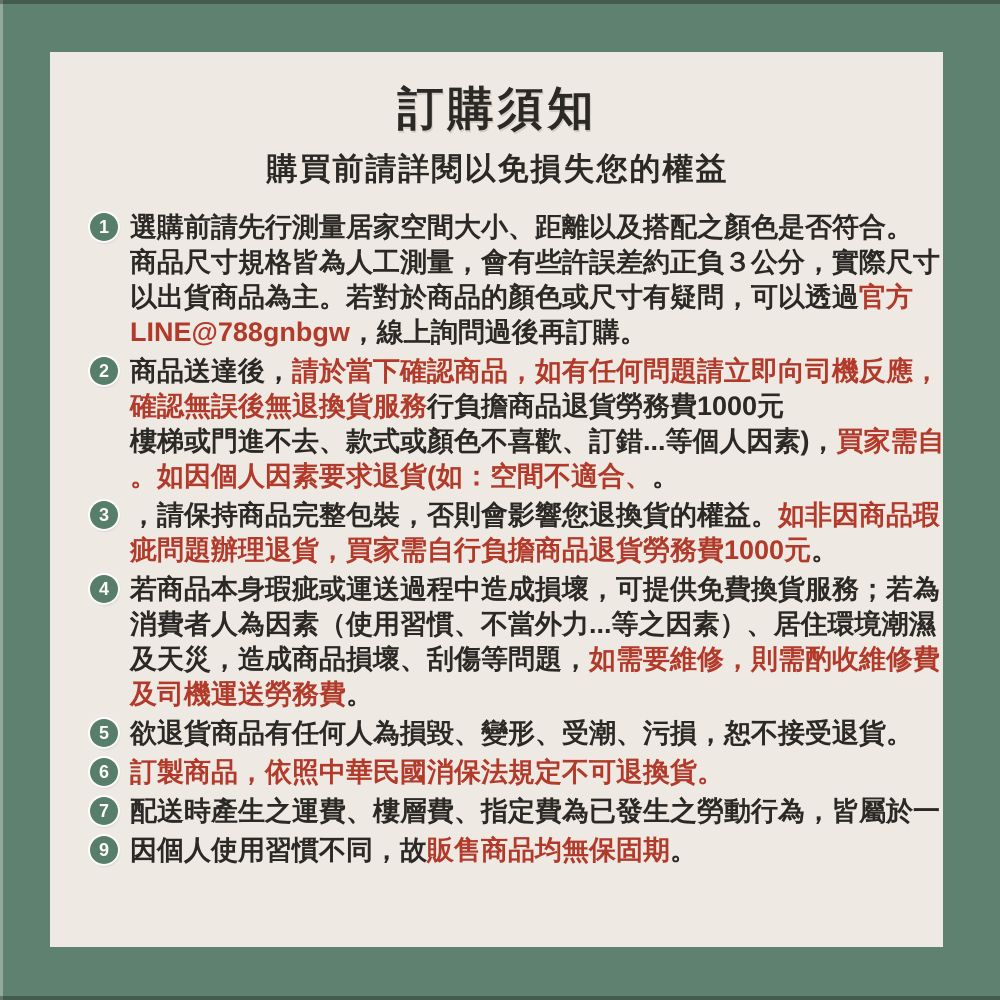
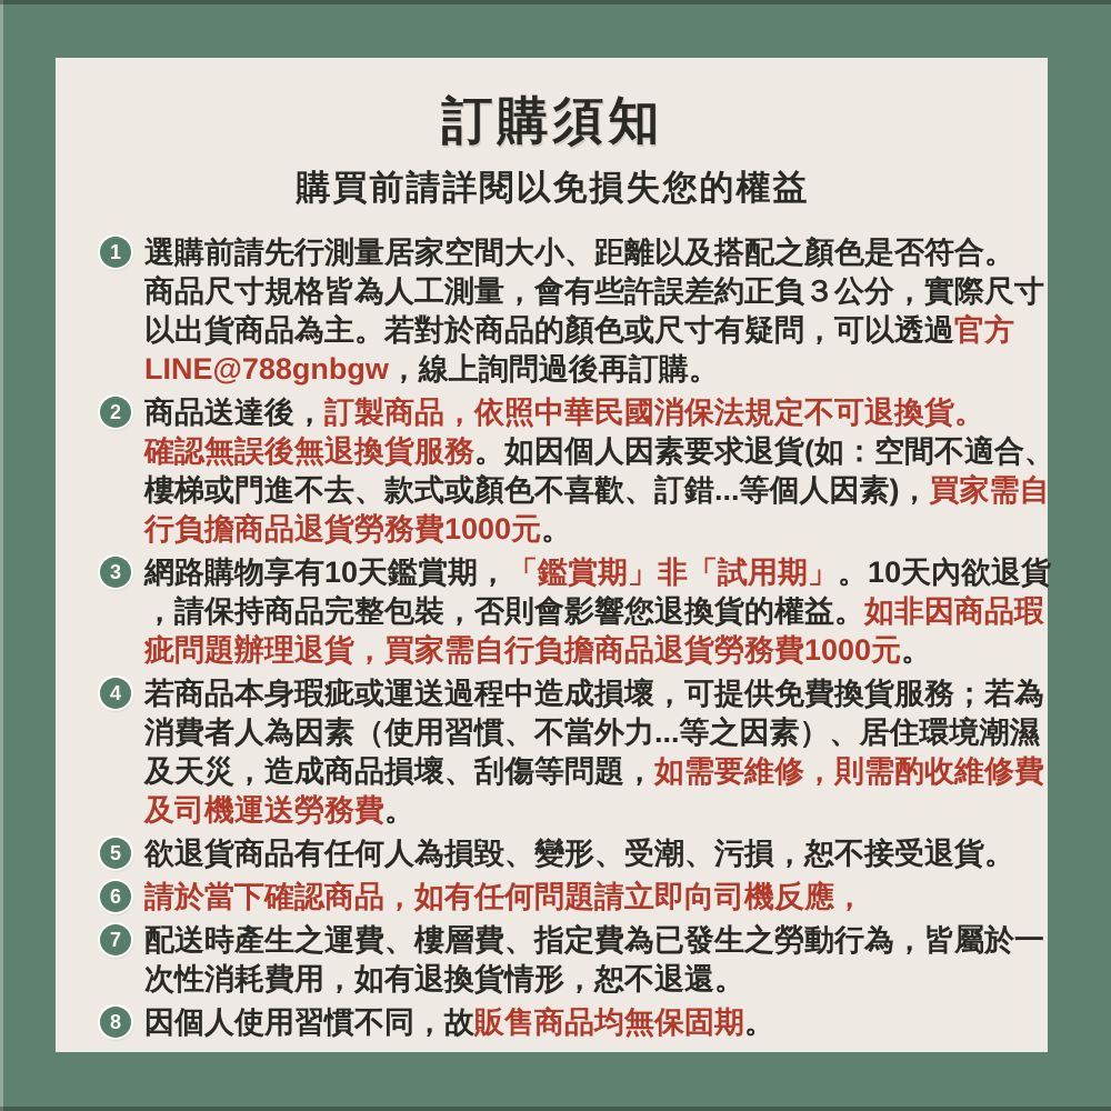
  訂購須知
  購買前請詳閱以免損失您的權益
  1
  選購前請先行測量居家空間大小、距離以及搭配之顏色是否符合。
  商品尺寸規格皆為人工測量，會有些許誤差約正負３公分，實際尺寸
  以出貨商品為主。若對於商品的顏色或尺寸有疑問，可以透過官方
  LINE@788gnbgw，線上詢問過後再訂購。
  2
- 商品送達後，請於當下確認商品，如有任何問題請立即向司機反應，
+ 商品送達後，訂製商品，依照中華民國消保法規定不可退換貨。
- 確認無誤後無退換貨服務行負擔商品退貨勞務費1000元
+ 確認無誤後無退換貨服務。如因個人因素要求退貨(如：空間不適合、
  樓梯或門進不去、款式或顏色不喜歡、訂錯...等個人因素)，買家需自
- 。如因個人因素要求退貨(如：空間不適合、。
+ 行負擔商品退貨勞務費1000元。
  3
+ 網路購物享有10天鑑賞期，「鑑賞期」非「試用期」。10天內欲退貨
  ，請保持商品完整包裝，否則會影響您退換貨的權益。如非因商品瑕
  疵問題辦理退貨，買家需自行負擔商品退貨勞務費1000元。
  4
  若商品本身瑕疵或運送過程中造成損壞，可提供免費換貨服務；若為
  消費者人為因素（使用習慣、不當外力...等之因素）、居住環境潮濕
  及天災，造成商品損壞、刮傷等問題，如需要維修，則需酌收維修費
  及司機運送勞務費。
  5
  欲退貨商品有任何人為損毀、變形、受潮、污損，恕不接受退貨。
  6
- 訂製商品，依照中華民國消保法規定不可退換貨。
+ 請於當下確認商品，如有任何問題請立即向司機反應，
  7
  配送時產生之運費、樓層費、指定費為已發生之勞動行為，皆屬於一
+ 次性消耗費用，如有退換貨情形，恕不退還。
- 9
+ 8
  因個人使用習慣不同，故販售商品均無保固期。
